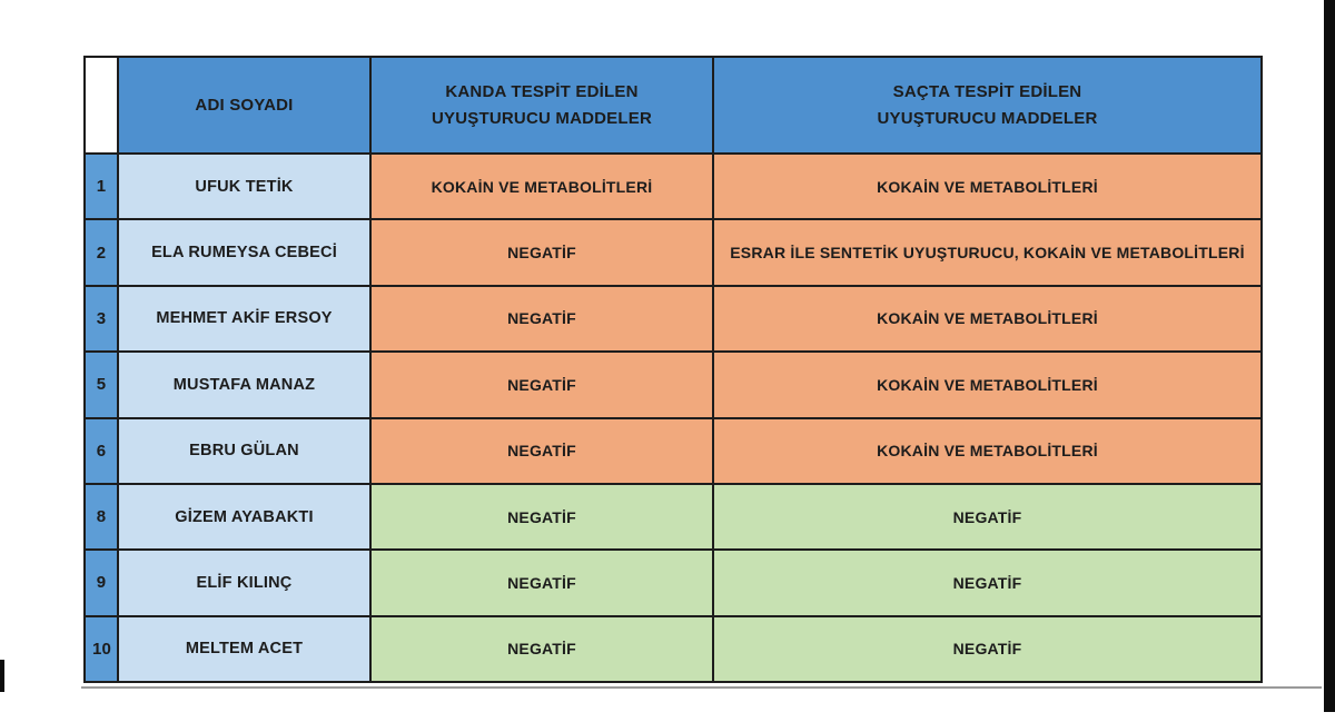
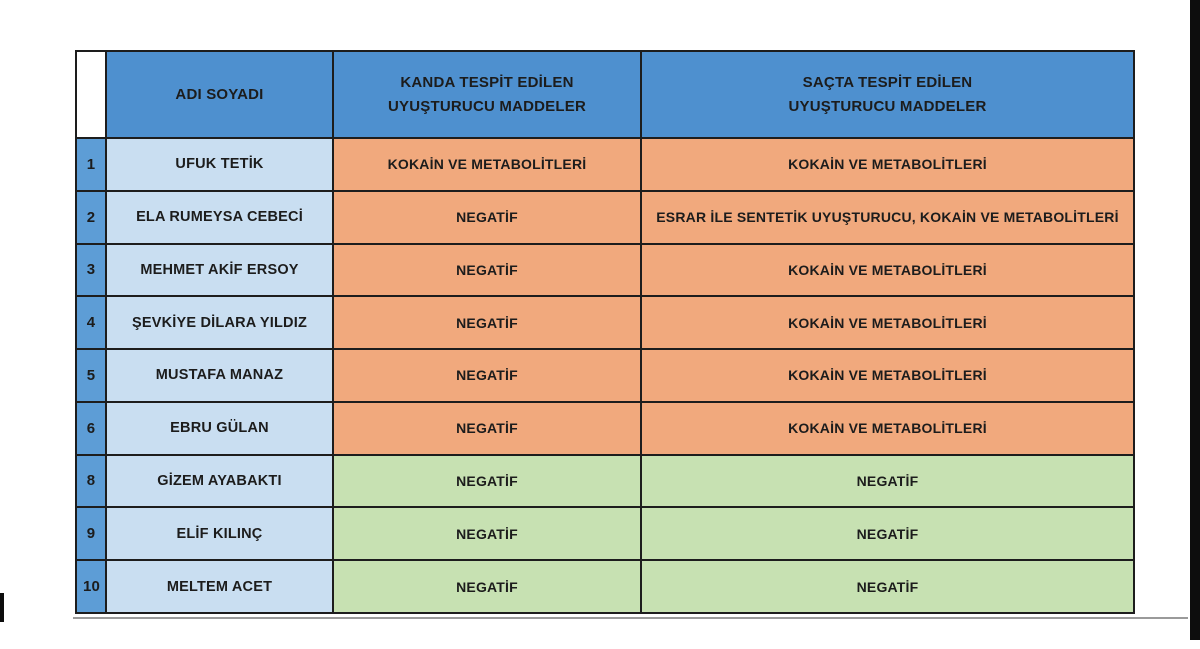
  	ADI SOYADI	KANDA TESPİT EDİLEN UYUŞTURUCU MADDELER	SAÇTA TESPİT EDİLEN UYUŞTURUCU MADDELER
  1	UFUK TETİK	KOKAİN VE METABOLİTLERİ	KOKAİN VE METABOLİTLERİ
  2	ELA RUMEYSA CEBECİ	NEGATİF	ESRAR İLE SENTETİK UYUŞTURUCU, KOKAİN VE METABOLİTLERİ
  3	MEHMET AKİF ERSOY	NEGATİF	KOKAİN VE METABOLİTLERİ
+ 4	ŞEVKİYE DİLARA YILDIZ	NEGATİF	KOKAİN VE METABOLİTLERİ
  5	MUSTAFA MANAZ	NEGATİF	KOKAİN VE METABOLİTLERİ
  6	EBRU GÜLAN	NEGATİF	KOKAİN VE METABOLİTLERİ
  8	GİZEM AYABAKTI	NEGATİF	NEGATİF
  9	ELİF KILINÇ	NEGATİF	NEGATİF
  10	MELTEM ACET	NEGATİF	NEGATİF
